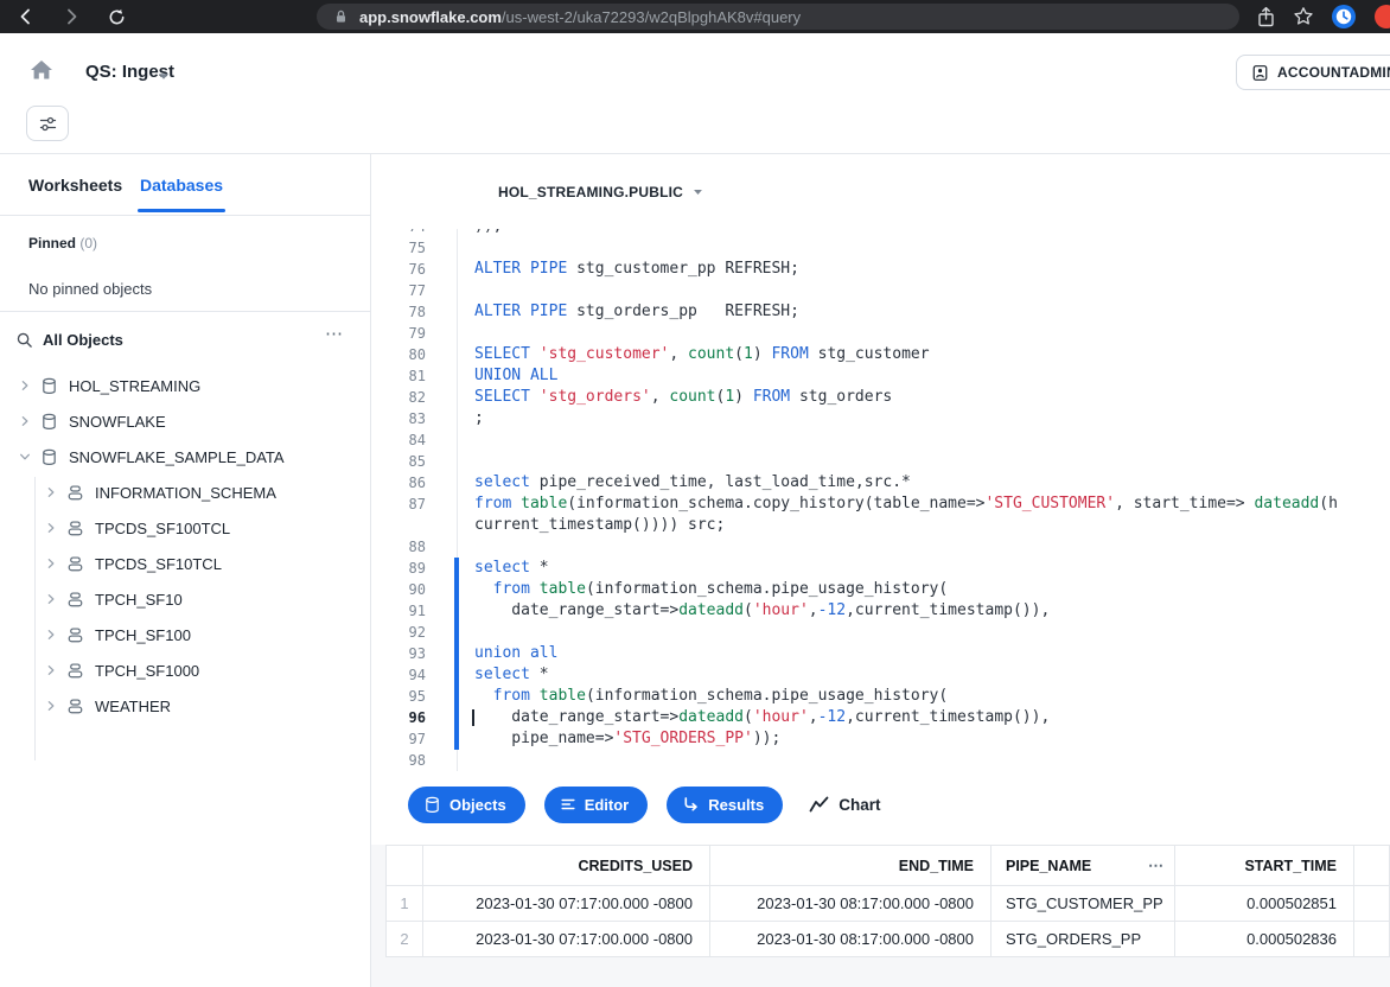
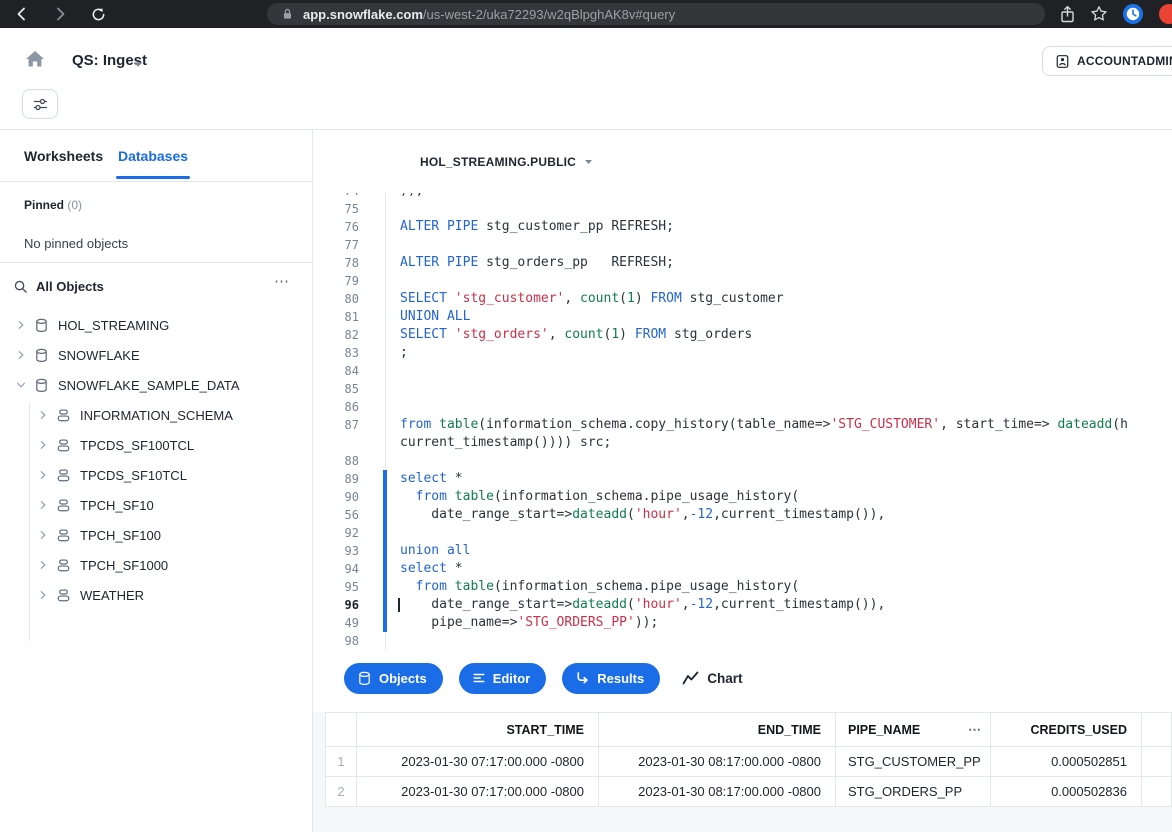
  app.snowflake.com/us-west-2/uka72293/w2qBlpghAK8v#query
  QS: Ingest
  ACCOUNTADMI
  Worksheets
  Databases
  Pinned (0)
  No pinned objects
  All Objects
  ⋯
  HOL_STREAMING
  SNOWFLAKE
  SNOWFLAKE_SAMPLE_DATA
  INFORMATION_SCHEMA
  TPCDS_SF100TCL
  TPCDS_SF10TCL
  TPCH_SF10
  TPCH_SF100
  TPCH_SF1000
  WEATHER
  HOL_STREAMING.PUBLIC
  75
  76
  ALTER PIPE stg_customer_pp REFRESH;
  77
  78
  ALTER PIPE stg_orders_pp REFRESH;
  79
  80
  SELECT 'stg_customer', count(1) FROM stg_customer
  81
  UNION ALL
  82
  SELECT 'stg_orders', count(1) FROM stg_orders
  83
  ;
  84
  85
  86
- select pipe_received_time, last_load_time,src.*
  87
  from table(information_schema.copy_history(table_name=>'STG_CUSTOMER', start_time=> dateadd(h
  current_timestamp()))) src;
  88
  89
  select *
  90
  from table(information_schema.pipe_usage_history(
- 91
+ 56
  date_range_start=>dateadd('hour',-12,current_timestamp()),
  92
  93
  union all
  94
  select *
  95
  from table(information_schema.pipe_usage_history(
  96
  date_range_start=>dateadd('hour',-12,current_timestamp()),
- 97
+ 49
  pipe_name=>'STG_ORDERS_PP'));
  98
  Objects
  Editor
  Results
  Chart
- CREDITS_USED
+ START_TIME
  END_TIME
  PIPE_NAME
  ⋯
- START_TIME
+ CREDITS_USED
  1
  2023-01-30 07:17:00.000 -0800
  2023-01-30 08:17:00.000 -0800
  STG_CUSTOMER_PP
  0.000502851
  2
  2023-01-30 07:17:00.000 -0800
  2023-01-30 08:17:00.000 -0800
  STG_ORDERS_PP
  0.000502836
